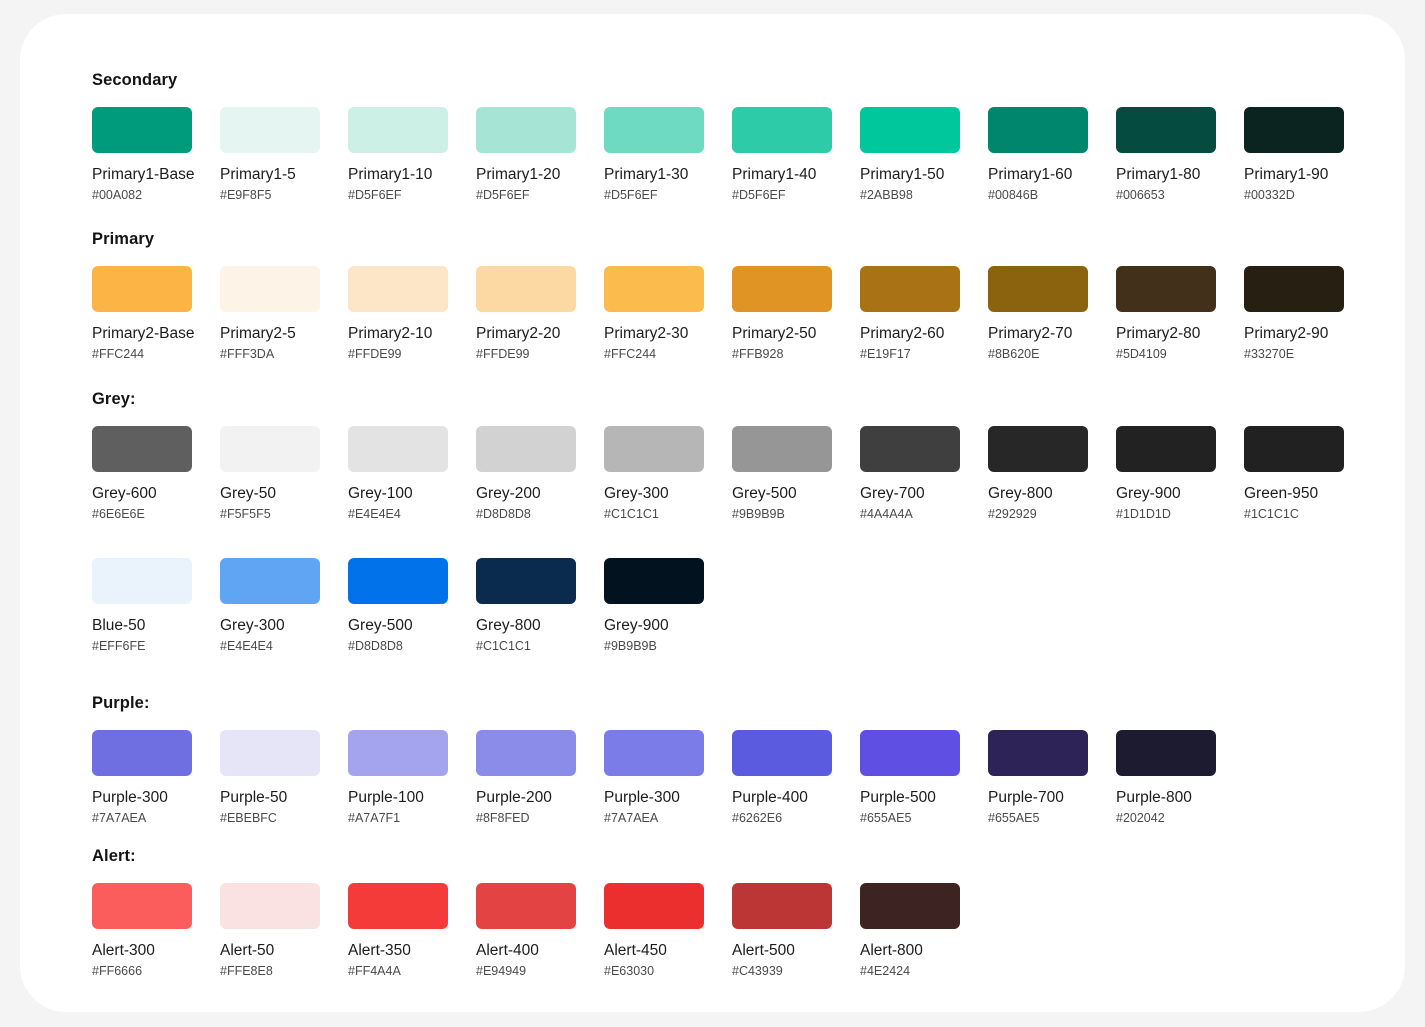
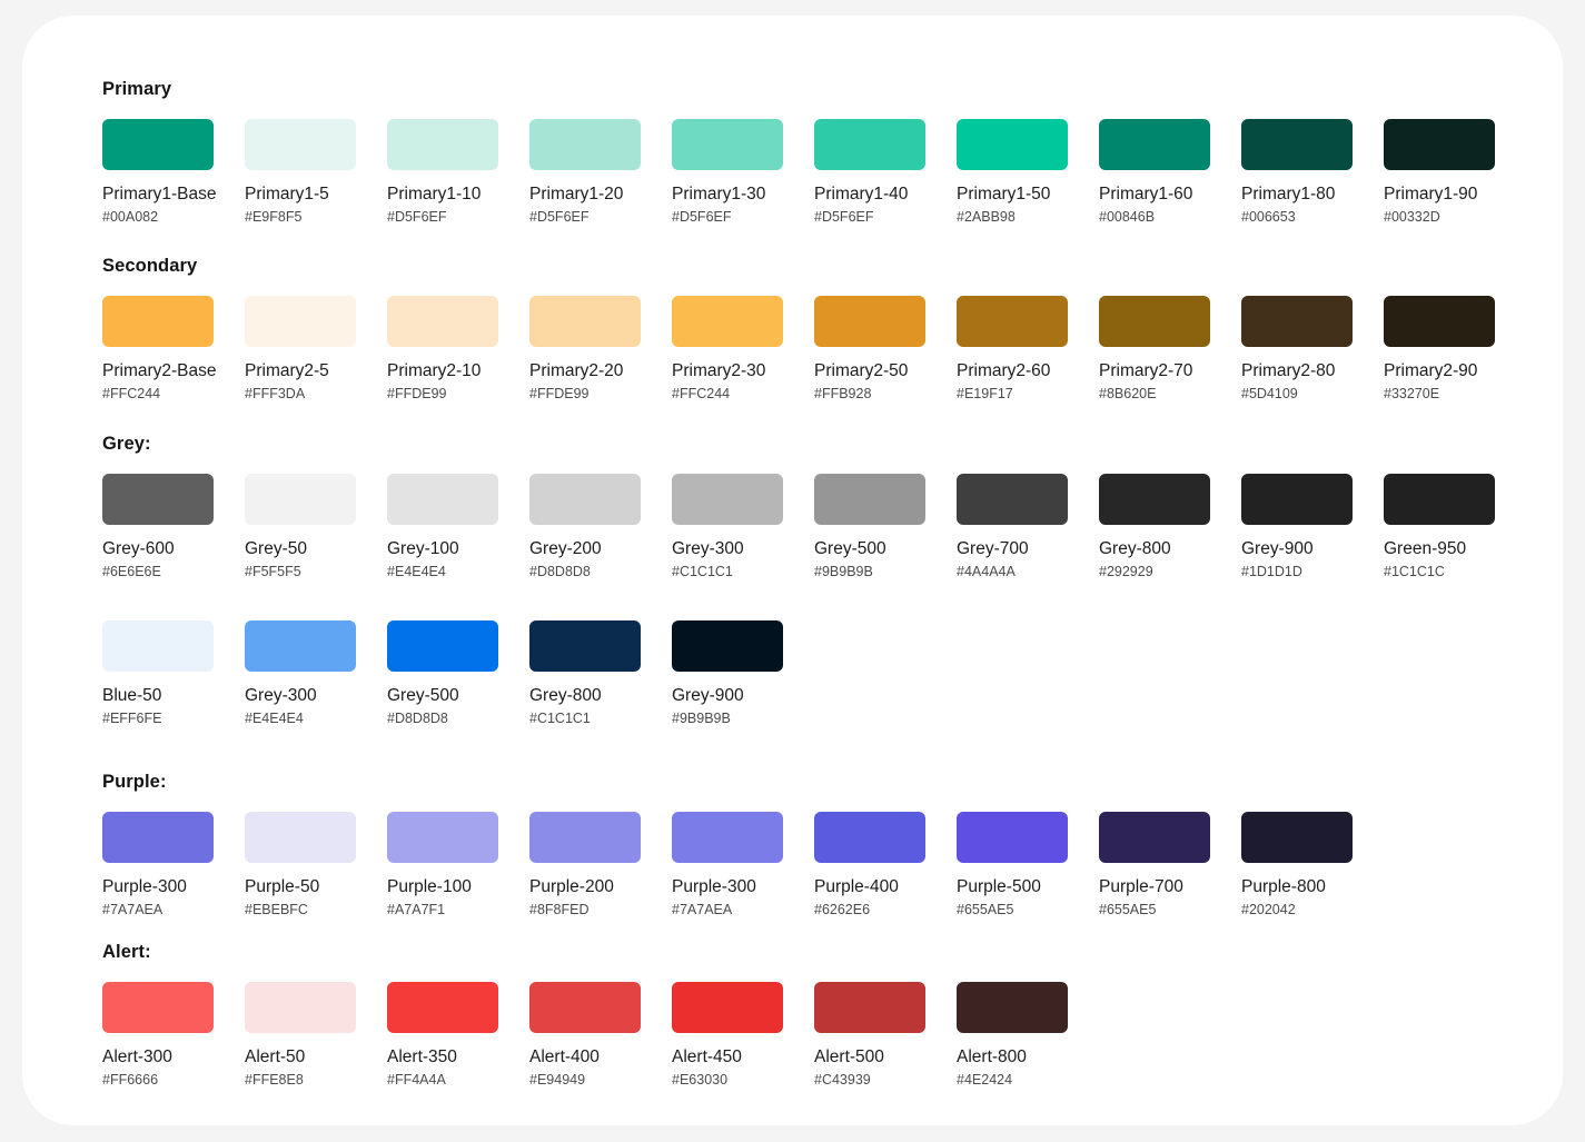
- Secondary
+ Primary
  Primary1-Base
  #00A082
  Primary1-5
  #E9F8F5
  Primary1-10
  #D5F6EF
  Primary1-20
  #D5F6EF
  Primary1-30
  #D5F6EF
  Primary1-40
  #D5F6EF
  Primary1-50
  #2ABB98
  Primary1-60
  #00846B
  Primary1-80
  #006653
  Primary1-90
  #00332D
- Primary
+ Secondary
  Primary2-Base
  #FFC244
  Primary2-5
  #FFF3DA
  Primary2-10
  #FFDE99
  Primary2-20
  #FFDE99
  Primary2-30
  #FFC244
  Primary2-50
  #FFB928
  Primary2-60
  #E19F17
  Primary2-70
  #8B620E
  Primary2-80
  #5D4109
  Primary2-90
  #33270E
  Grey:
  Grey-600
  #6E6E6E
  Grey-50
  #F5F5F5
  Grey-100
  #E4E4E4
  Grey-200
  #D8D8D8
  Grey-300
  #C1C1C1
  Grey-500
  #9B9B9B
  Grey-700
  #4A4A4A
  Grey-800
  #292929
  Grey-900
  #1D1D1D
  Green-950
  #1C1C1C
  Blue-50
  #EFF6FE
  Grey-300
  #E4E4E4
  Grey-500
  #D8D8D8
  Grey-800
  #C1C1C1
  Grey-900
  #9B9B9B
  Purple:
  Purple-300
  #7A7AEA
  Purple-50
  #EBEBFC
  Purple-100
  #A7A7F1
  Purple-200
  #8F8FED
  Purple-300
  #7A7AEA
  Purple-400
  #6262E6
  Purple-500
  #655AE5
  Purple-700
  #655AE5
  Purple-800
  #202042
  Alert:
  Alert-300
  #FF6666
  Alert-50
  #FFE8E8
  Alert-350
  #FF4A4A
  Alert-400
  #E94949
  Alert-450
  #E63030
  Alert-500
  #C43939
  Alert-800
  #4E2424
